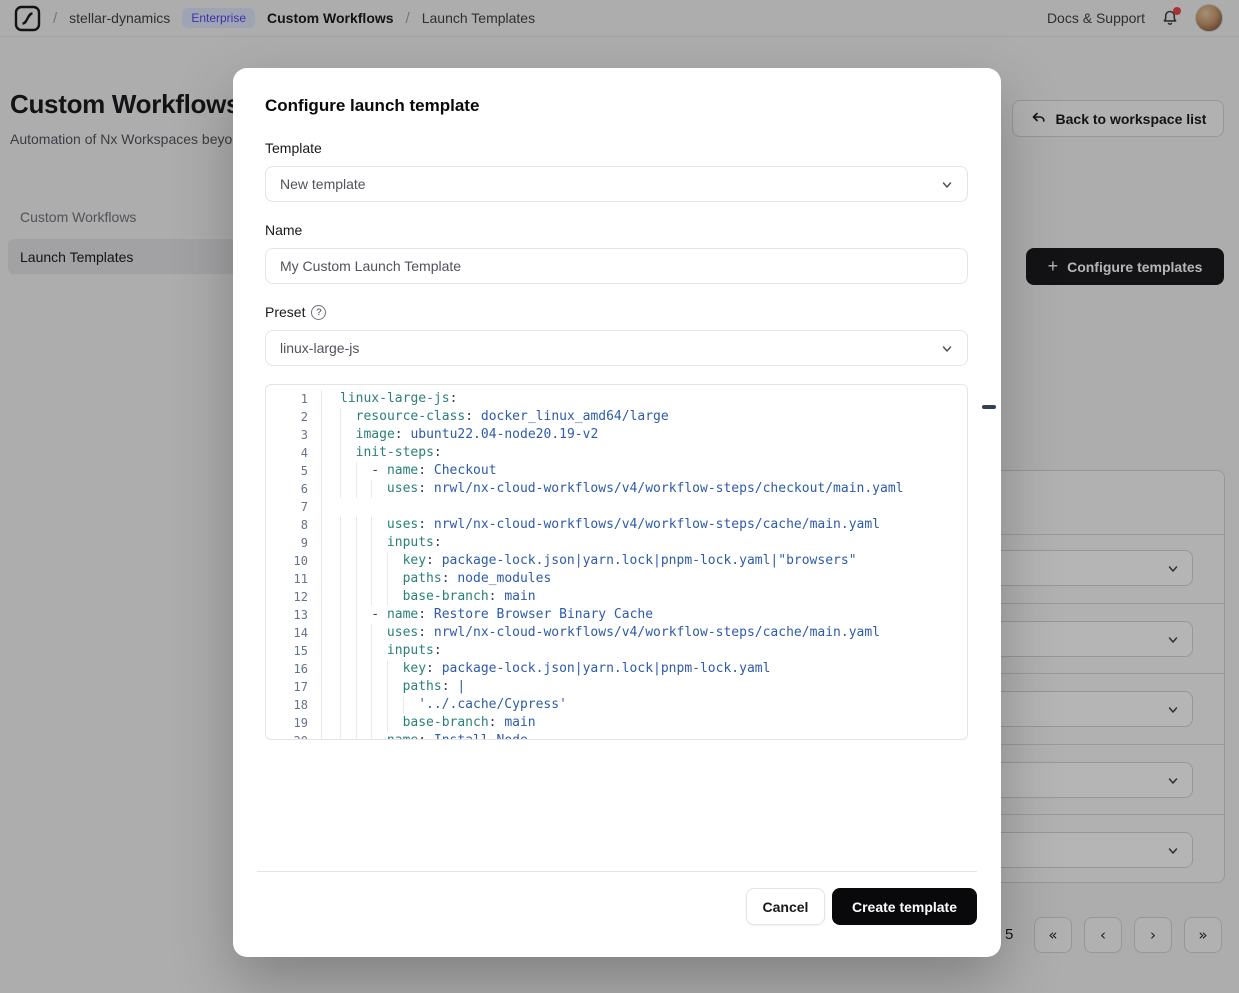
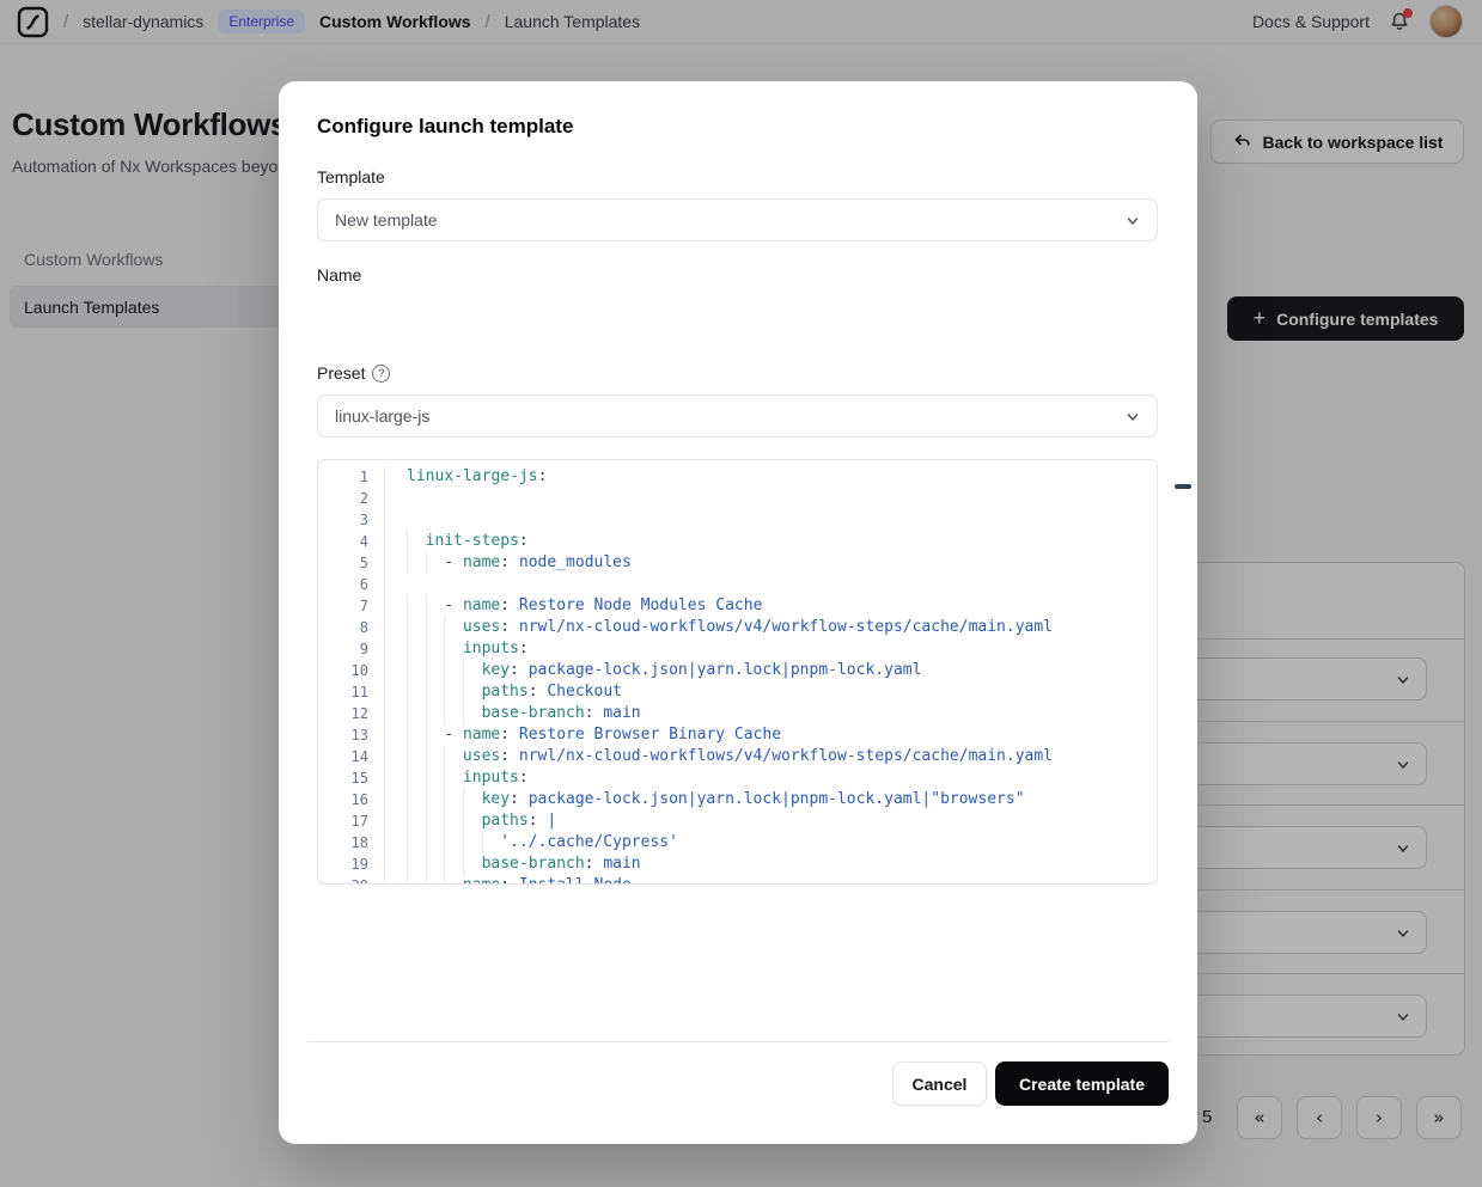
  /
  stellar-dynamics
  Enterprise
  Custom Workflows
  /
  Launch Templates
  Docs & Support
  Custom Workflow
  Automation of Nx Workspaces beyo
  Custom Workflows
  Launch Templates
  Back to workspace list
  +
  Configure templates
  5
  «
  ‹
  ›
  »
  Configure launch template
  Template
  New template
  Name
- My Custom Launch Template
  Preset
  ?
  linux-large-js
  1
  linux-large-js:
  2
- resource-class: docker_linux_amd64/large
  3
- image: ubuntu22.04-node20.19-v2
  4
  init-steps:
  5
- - name: Checkout
+ - name: node_modules
  6
- uses: nrwl/nx-cloud-workflows/v4/workflow-steps/checkout/main.yaml
  7
+ - name: Restore Node Modules Cache
  8
  uses: nrwl/nx-cloud-workflows/v4/workflow-steps/cache/main.yaml
  9
  inputs:
  10
- key: package-lock.json|yarn.lock|pnpm-lock.yaml|"browsers"
+ key: package-lock.json|yarn.lock|pnpm-lock.yaml
  11
- paths: node_modules
+ paths: Checkout
  12
  base-branch: main
  13
  - name: Restore Browser Binary Cache
  14
  uses: nrwl/nx-cloud-workflows/v4/workflow-steps/cache/main.yaml
  15
  inputs:
  16
- key: package-lock.json|yarn.lock|pnpm-lock.yaml
+ key: package-lock.json|yarn.lock|pnpm-lock.yaml|"browsers"
  17
  paths: |
  18
  '../.cache/Cypress'
  19
  base-branch: main
  Cancel
  Create template
